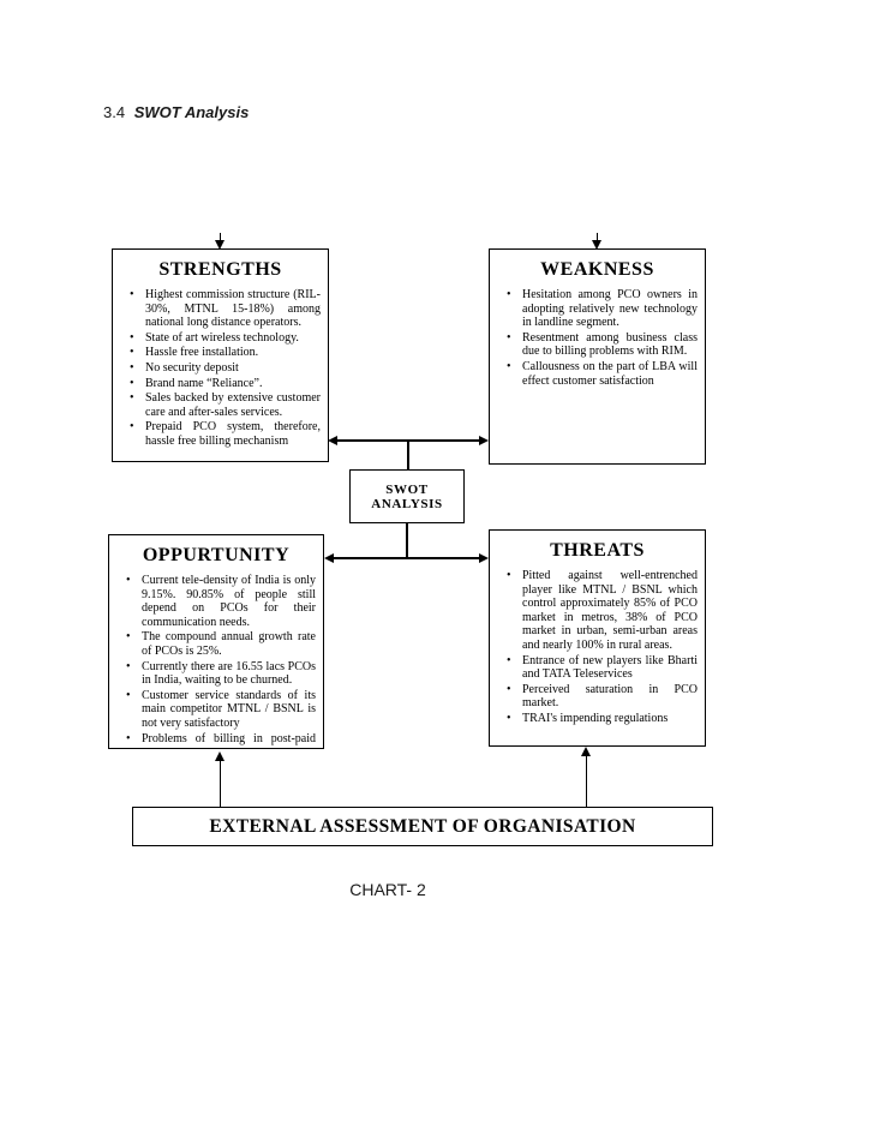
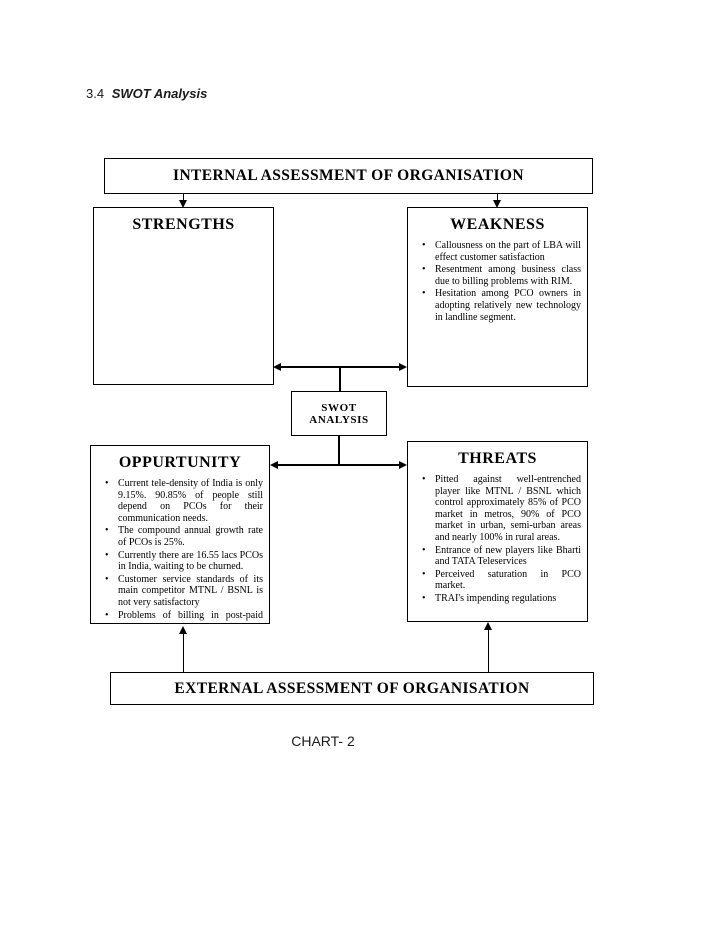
  3.4 SWOT Analysis
+ INTERNAL ASSESSMENT OF ORGANISATION
  STRENGTHS
- Highest commission structure (RIL-30%, MTNL 15-18%) among national long distance operators.
- State of art wireless technology.
- Hassle free installation.
- No security deposit
- Brand name “Reliance”.
- Sales backed by extensive customer care and after-sales services.
- Prepaid PCO system, therefore, hassle free billing mechanism
  WEAKNESS
- Hesitation among PCO owners in adopting relatively new technology in landline segment.
+ Callousness on the part of LBA will effect customer satisfaction
  Resentment among business class due to billing problems with RIM.
- Callousness on the part of LBA will effect customer satisfaction
+ Hesitation among PCO owners in adopting relatively new technology in landline segment.
  SWOT ANALYSIS
  OPPURTUNITY
  Current tele-density of India is only 9.15%. 90.85% of people still depend on PCOs for their communication needs.
  The compound annual growth rate of PCOs is 25%.
  Currently there are 16.55 lacs PCOs in India, waiting to be churned.
  Customer service standards of its main competitor MTNL / BSNL is not very satisfactory
  Problems of billing in post-paid
  THREATS
- Pitted against well-entrenched player like MTNL / BSNL which control approximately 85% of PCO market in metros, 38% of PCO market in urban, semi-urban areas and nearly 100% in rural areas.
+ Pitted against well-entrenched player like MTNL / BSNL which control approximately 85% of PCO market in metros, 90% of PCO market in urban, semi-urban areas and nearly 100% in rural areas.
  Entrance of new players like Bharti and TATA Teleservices
  Perceived saturation in PCO market.
  TRAI's impending regulations
  EXTERNAL ASSESSMENT OF ORGANISATION
  CHART- 2
